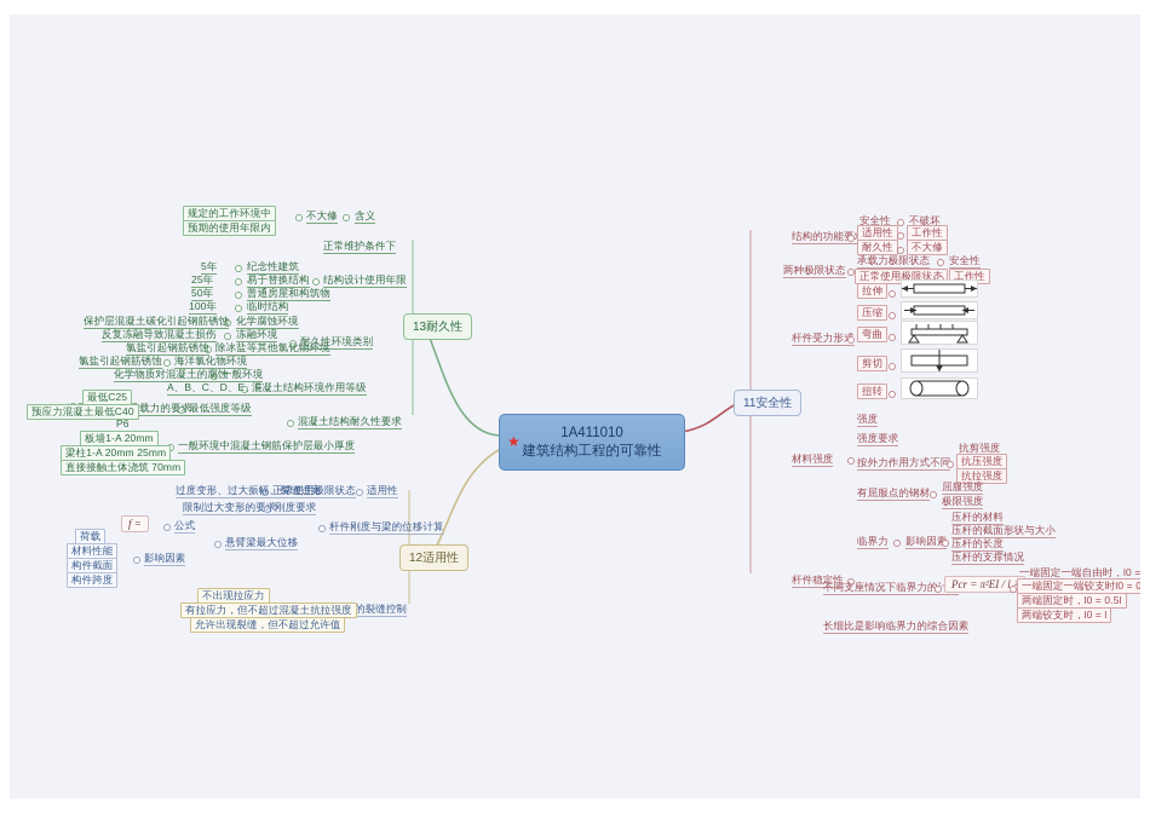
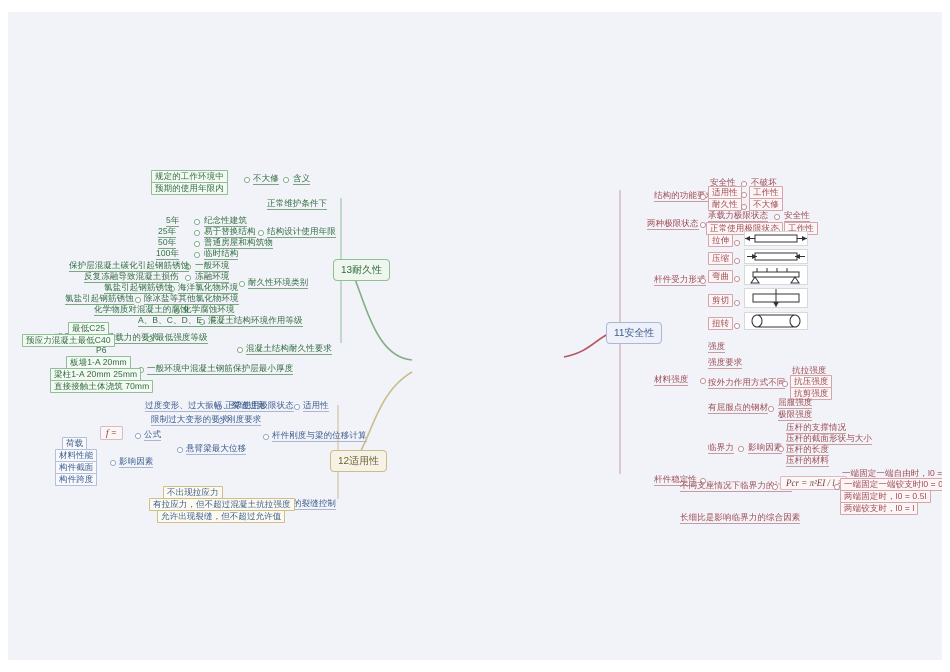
- ★
- 1A411010
- 建筑结构工程的可靠性
  13耐久性
  12适用性
  11安全性
  含义
  不大修
  规定的工作环境中
  预期的使用年限内
  正常维护条件下
  结构设计使用年限
  纪念性建筑
  5年
  易于替换结构
  25年
  普通房屋和构筑物
  50年
  临时结构
  100年
  耐久性环境类别
- 化学腐蚀环境
+ 一般环境
  保护层混凝土碳化引起钢筋锈蚀
  冻融环境
  反复冻融导致混凝土损伤
- 除冰盐等其他氯化物环境
+ 海洋氯化物环境
  氯盐引起钢筋锈蚀
- 海洋氯化物环境
+ 除冰盐等其他氯化物环境
  氯盐引起钢筋锈蚀
- 一般环境
+ 化学腐蚀环境
  化学物质对混凝土的腐蚀
  混凝土结构环境作用等级
  A、B、C、D、E、F
  混凝土结构耐久性要求
  最低强度等级
  最低C25
  预应力混凝土最低C40
  一般环境中混凝土钢筋保护层最小厚度
  P6
  板墙1-A 20mm
  梁柱1-A 20mm 25mm
  直接接触土体浇筑 70mm
  适用性
  正常使用极限状态
  过度变形、过大振幅、裂缝过宽
  杆件刚度与梁的位移计算
  刚度要求
  限制过大变形的要求
  悬臂梁最大位移
  公式
  f =
  影响因素
  荷载
  材料性能
  构件截面
  构件跨度
  不出现拉应力
  有拉应力，但不超过混凝土抗拉强度
  允许出现裂缝，但不超过允许值
  结构的功能
  安全性
  不破坏
  适用性
  工作性
  耐久性
  不大修
  两种极限状态
  承载力极限状态
  安全性
  正常使用极限状
  工作性
  杆件受力形
  拉伸
  压缩
  弯曲
  剪切
  扭转
  材料强度
  强度
  强度要求
  按外力作用方式不同
- 抗剪强度
+ 抗拉强度
  抗压强度
- 抗拉强度
+ 抗剪强度
  有屈服点的钢材
  屈服强度
  极限强度
  杆件稳定性
  临界力
  影响因
- 压杆的材料
+ 压杆的支撑情况
  压杆的截面形状与大小
  压杆的长度
- 压杆的支撑情况
+ 压杆的材料
  不同支座情况下临界力的计
  Pcr = π²EI / l₀
  一端固定一端自由时，l0 =
  一端固定一端铰支时l0 = 0
  两端固定时，l0 = 0.5l
  两端铰支时，l0 = l
  长细比是影响临界力的综合因素
